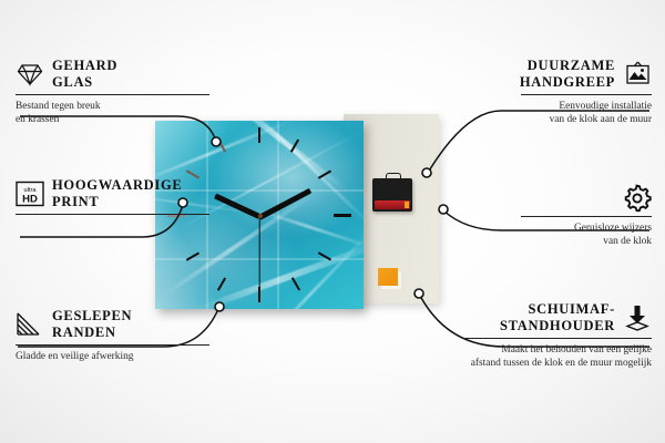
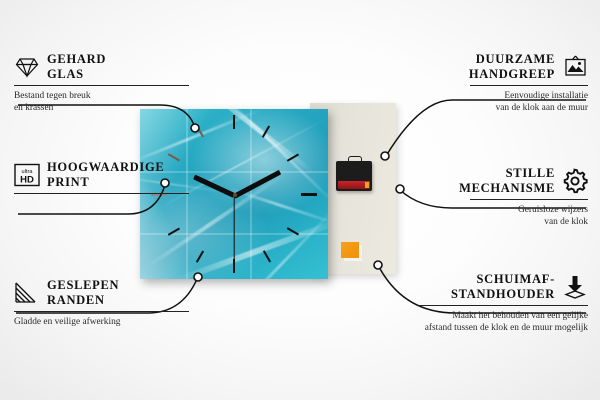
  GEHARD
  GLAS
  Bestand tegen breuk
  en krassen
  HD
  HOOGWAARDIGE
  PRINT
  GESLEPEN
  RANDEN
  Gladde en veilige afwerking
  DUURZAME
  HANDGREEP
  Eenvoudige installatie
  van de klok aan de muur
+ STILLE
+ MECHANISME
  Geruisloze wijzers
  van de klok
  SCHUIMAF-
  STANDHOUDER
  Maakt het behouden van een gelijke
  afstand tussen de klok en de muur mogelijk
